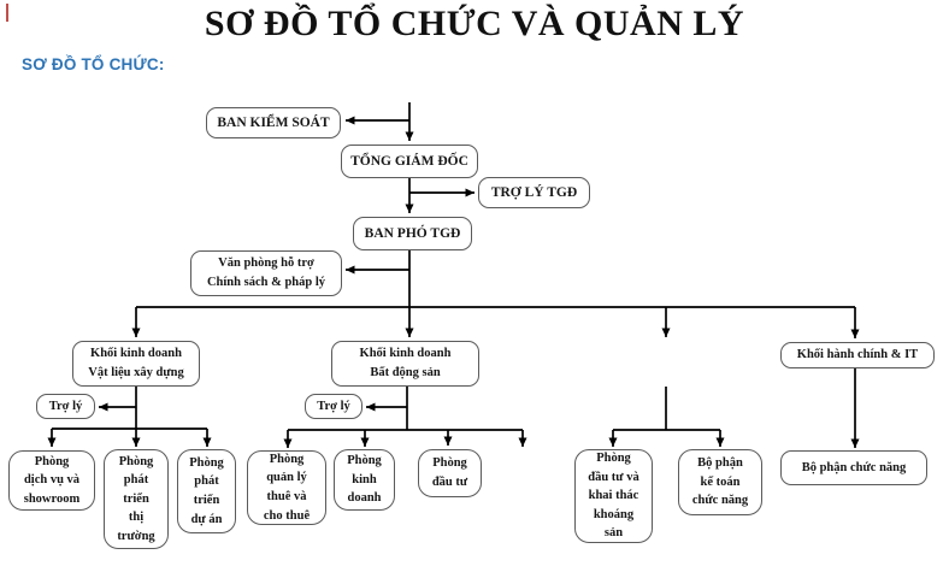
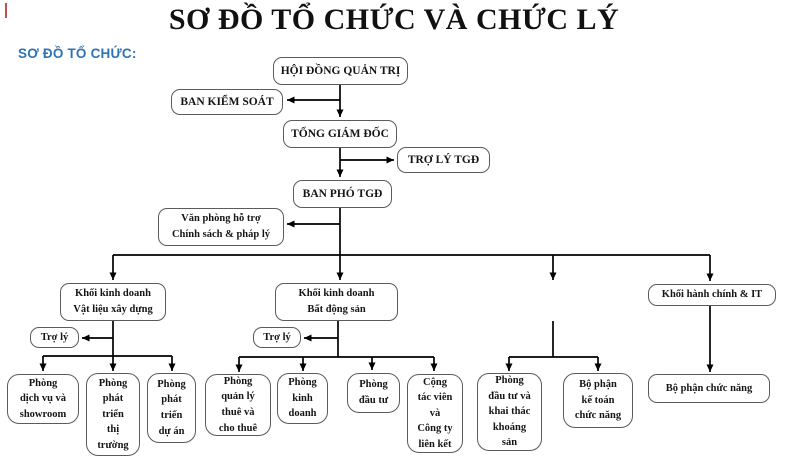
- SƠ ĐỒ TỔ CHỨC VÀ QUẢN LÝ
+ SƠ ĐỒ TỔ CHỨC VÀ CHỨC LÝ
  SƠ ĐỒ TỔ CHỨC:
+ HỘI ĐỒNG QUẢN TRỊ
  BAN KIỂM SOÁT
  TỔNG GIÁM ĐỐC
  TRỢ LÝ TGĐ
  BAN PHÓ TGĐ
  Văn phòng hỗ trợ
  Chính sách & pháp lý
  Khối kinh doanh
  Vật liệu xây dựng
  Khối kinh doanh
  Bất động sản
  Khối hành chính & IT
  Trợ lý
  Trợ lý
  Phòng
  dịch vụ và
  showroom
  Phòng
  phát
  triển
  thị
  trường
  Phòng
  phát
  triển
  dự án
  Phòng
  quản lý
  thuê và
  cho thuê
  Phòng
  kinh
  doanh
  Phòng
  đầu tư
+ Cộng
+ tác viên
+ và
+ Công ty
+ liên kết
  Phòng
  đầu tư và
  khai thác
  khoáng
  sản
  Bộ phận
  kế toán
  chức năng
  Bộ phận chức năng
